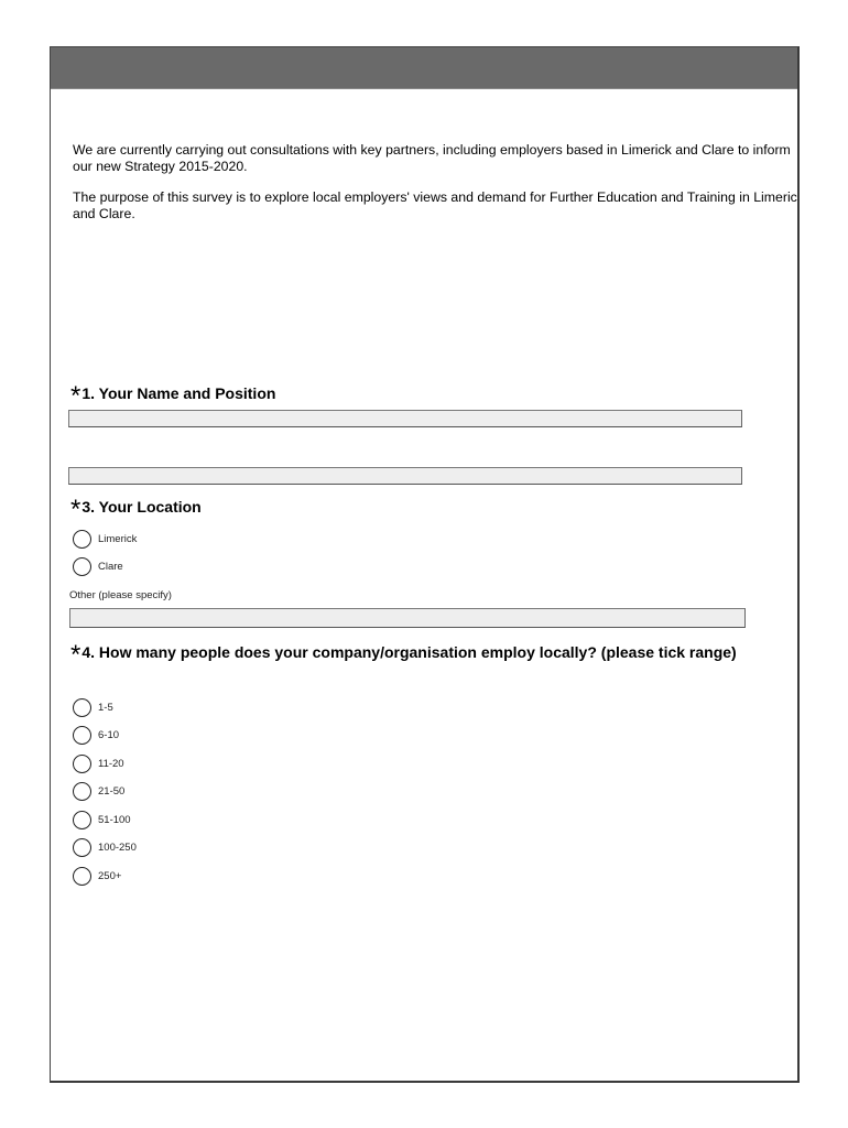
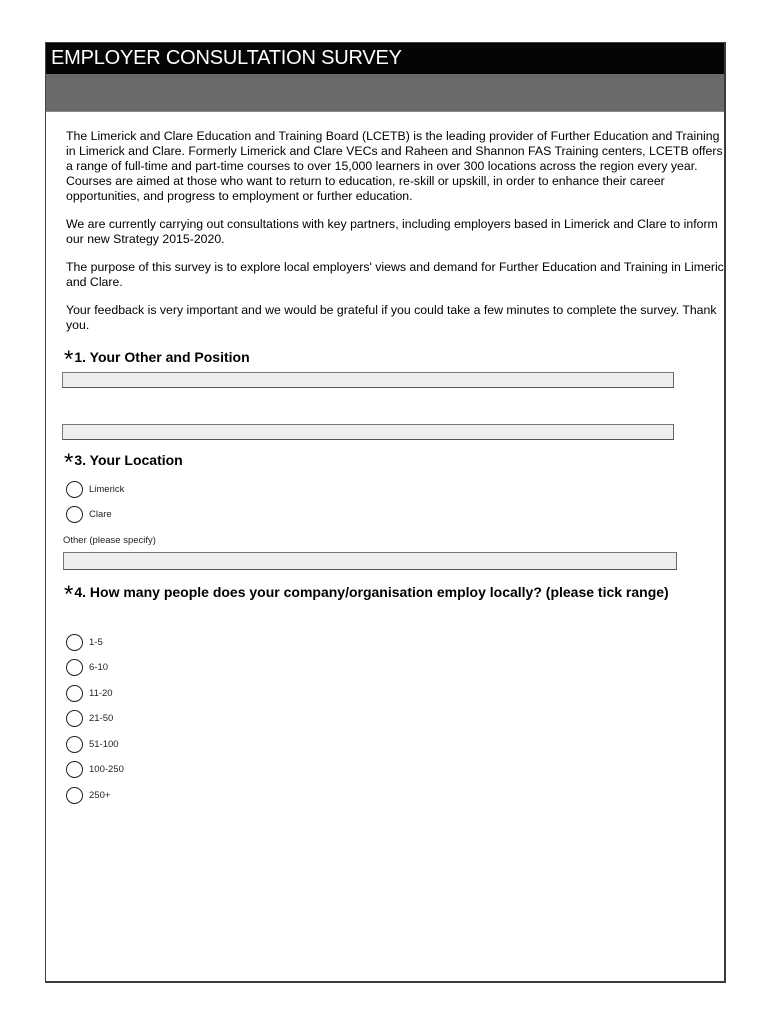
+ EMPLOYER CONSULTATION SURVEY
+ The Limerick and Clare Education and Training Board (LCETB) is the leading provider of Further Education and Training in Limerick and Clare. Formerly Limerick and Clare VECs and Raheen and Shannon FAS Training centers, LCETB offers a range of full-time and part-time courses to over 15,000 learners in over 300 locations across the region every year. Courses are aimed at those who want to return to education, re-skill or upskill, in order to enhance their career opportunities, and progress to employment or further education.
  We are currently carrying out consultations with key partners, including employers based in Limerick and Clare to inform our new Strategy 2015-2020.
  The purpose of this survey is to explore local employers' views and demand for Further Education and Training in Limeric and Clare.
+ Your feedback is very important and we would be grateful if you could take a few minutes to complete the survey. Thank you.
- *1. Your Name and Position
+ *1. Your Other and Position
  *3. Your Location
  Limerick
  Clare
  Other (please specify)
  *4. How many people does your company/organisation employ locally? (please tick range)
  1-5
  6-10
  11-20
  21-50
  51-100
  100-250
  250+
